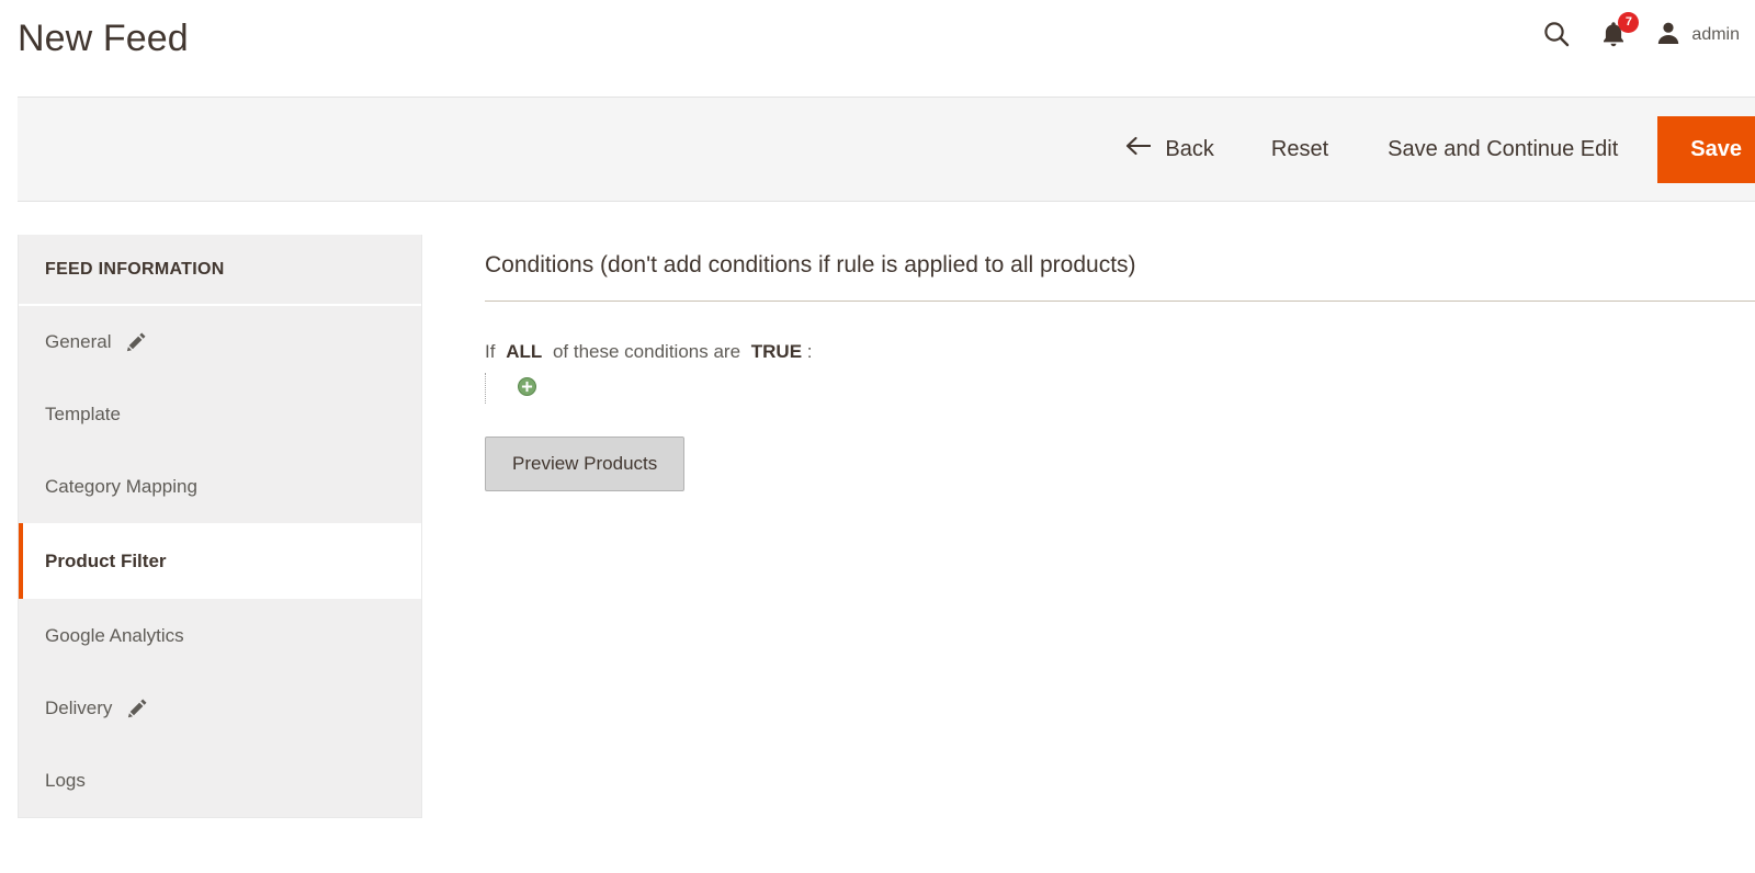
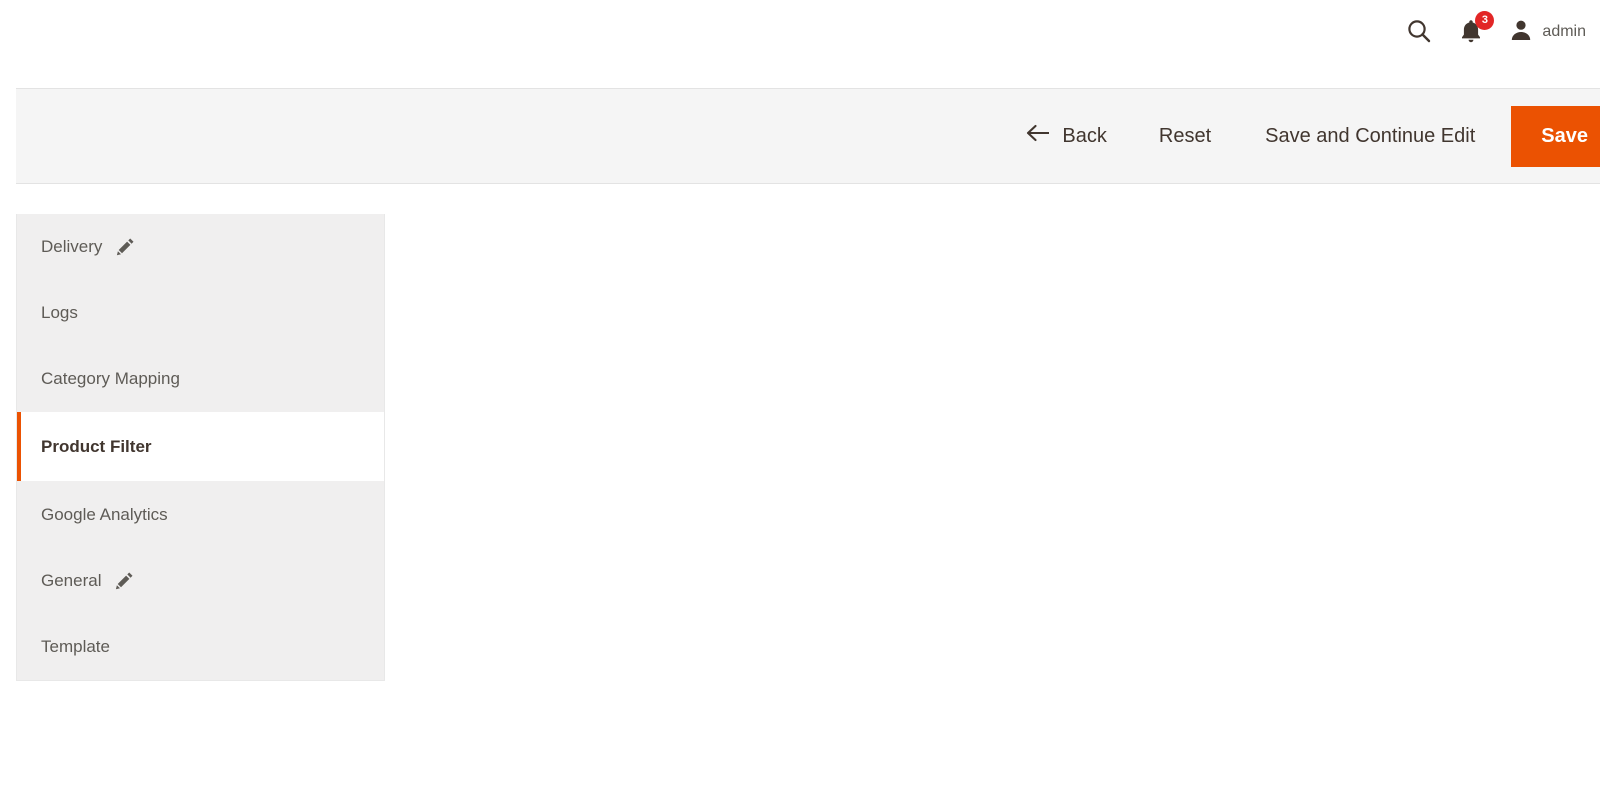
- New Feed
- 7
+ 3
  admin
  Back
  Reset
  Save and Continue Edit
  Save
- FEED INFORMATION
- General
+ Delivery
- Template
+ Logs
  Category Mapping
  Product Filter
  Google Analytics
- Delivery
+ General
- Logs
+ Template
- Conditions (don't add conditions if rule is applied to all products)
- If ALL of these conditions are TRUE :
- Preview Products
